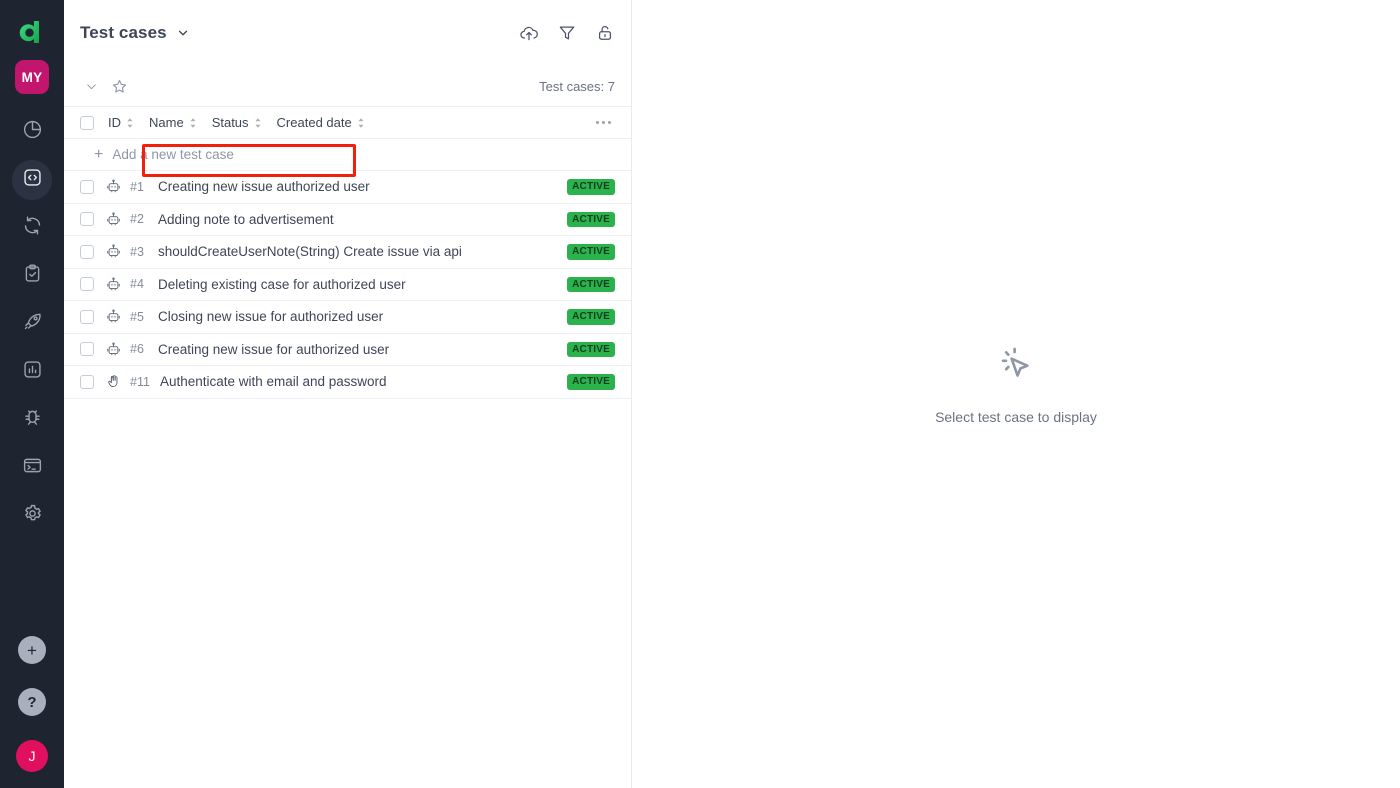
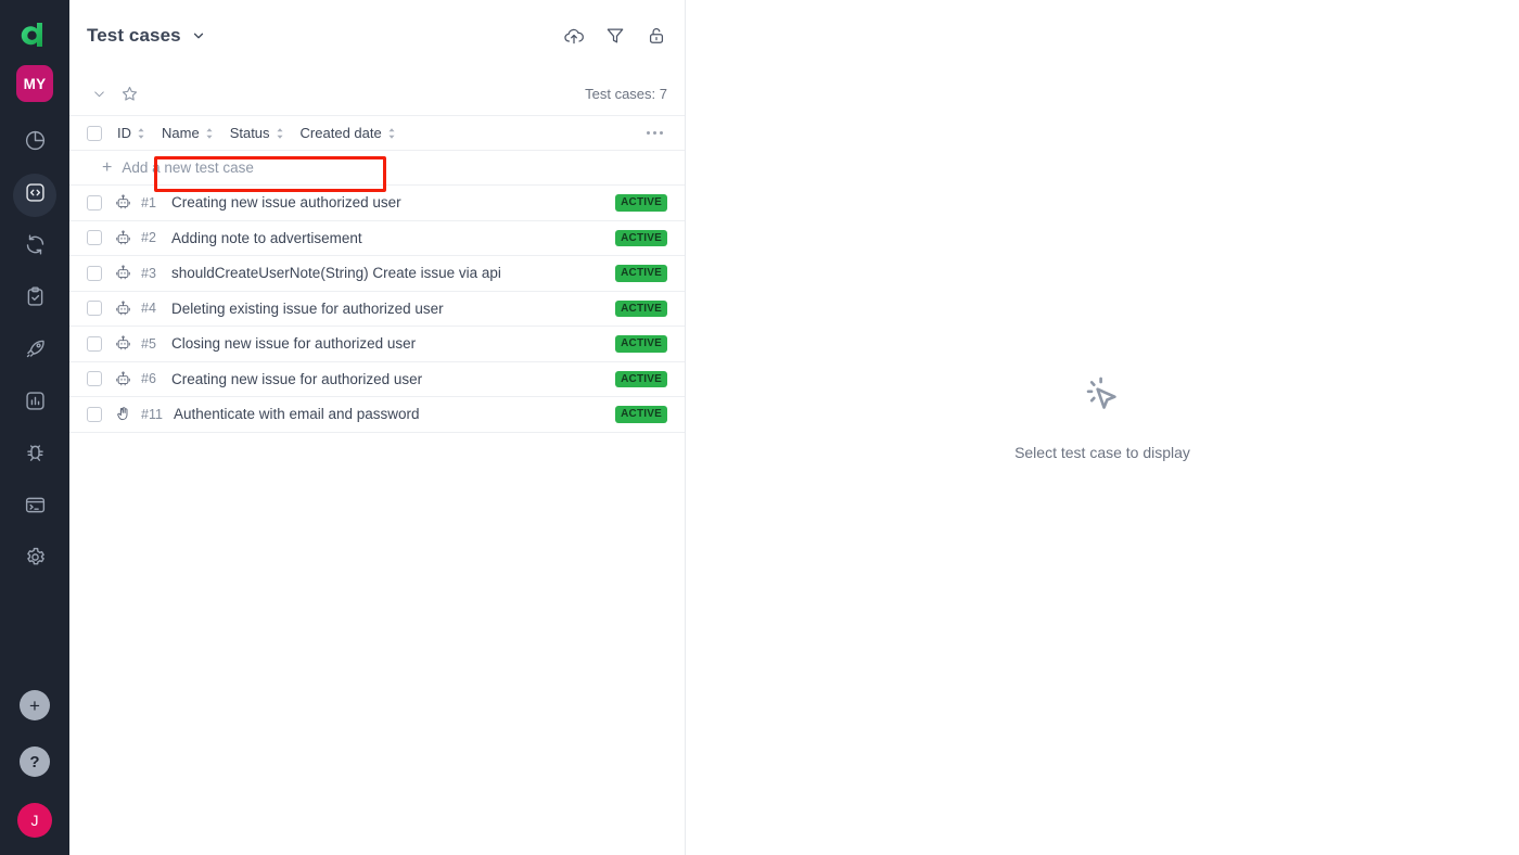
  MY
  +
  ?
  J
  Test cases
  Test cases: 7
  ID
  Name
  Status
  Created date
  +
  Add a new test case
  #1
  Creating new issue authorized user
  ACTIVE
  #2
  Adding note to advertisement
  ACTIVE
  #3
  shouldCreateUserNote(String) Create issue via api
  ACTIVE
  #4
- Deleting existing case for authorized user
+ Deleting existing issue for authorized user
  ACTIVE
  #5
  Closing new issue for authorized user
  ACTIVE
  #6
  Creating new issue for authorized user
  ACTIVE
  #11
  Authenticate with email and password
  ACTIVE
  Select test case to display
